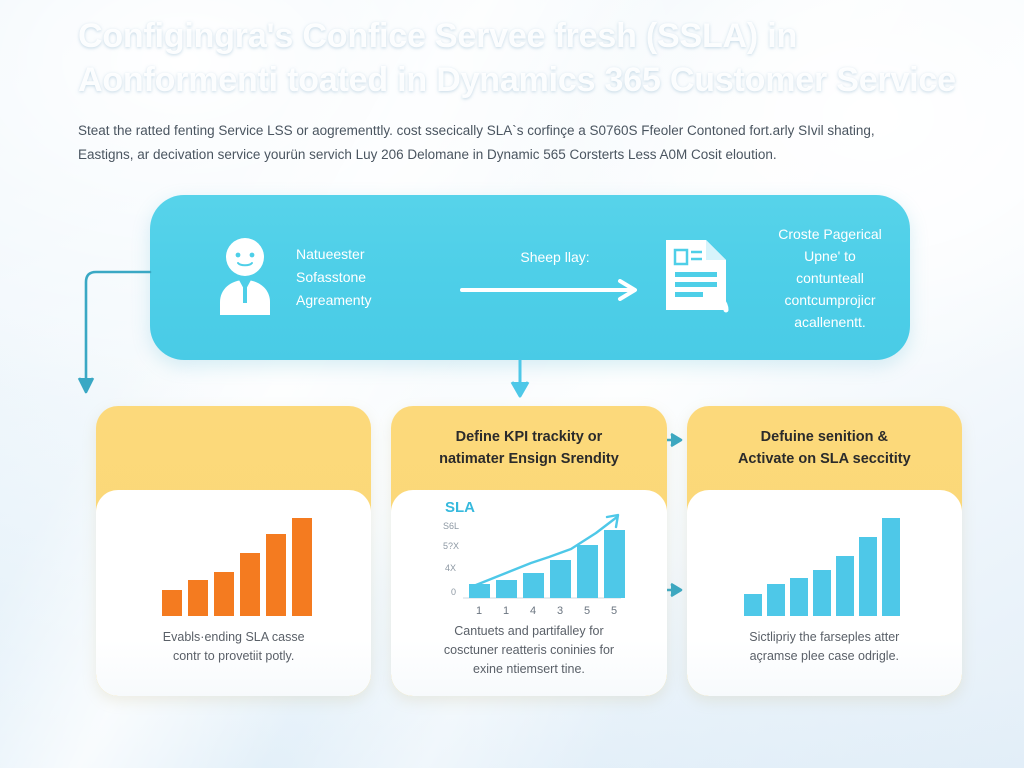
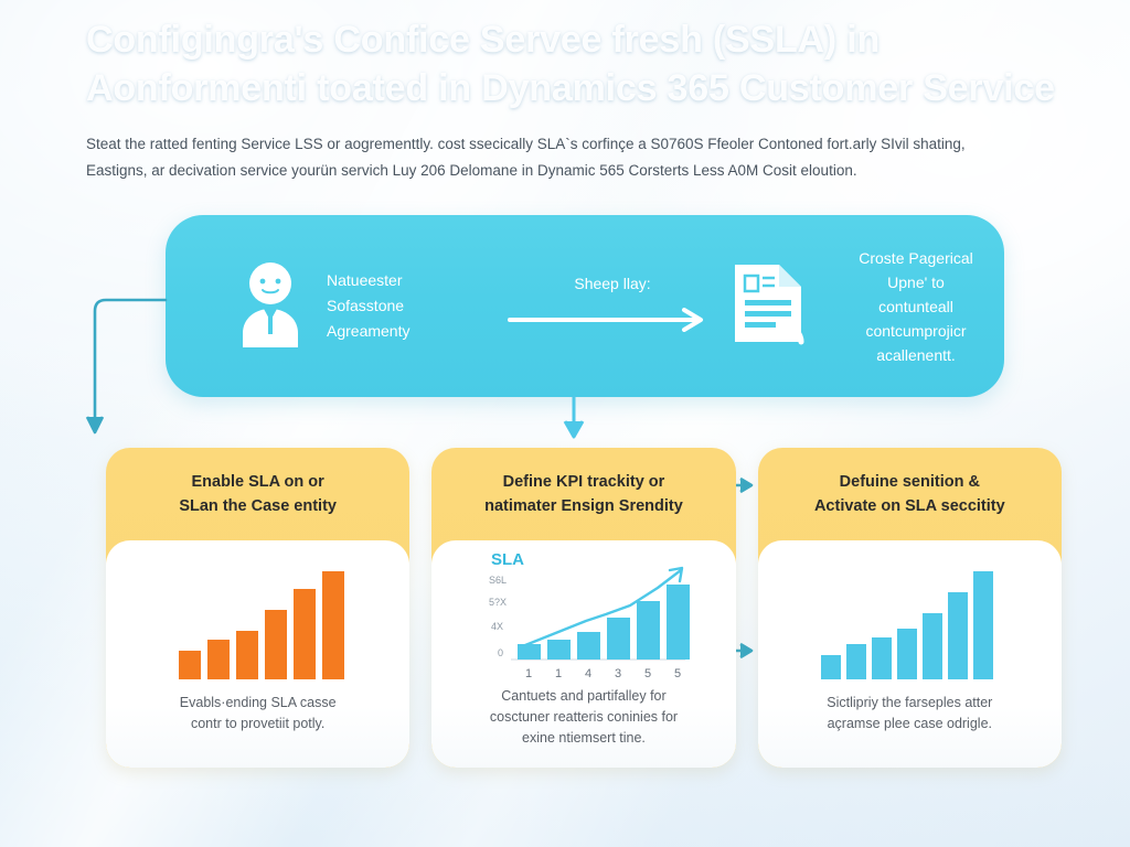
  Configingra's Confice Servee fresh (SSLA) in
  Aonformenti toated in Dynamics 365 Customer Service
  Steat the ratted fenting Service LSS or aogrementtly. cost ssecically SLA`s corfinçe a S0760S Ffeoler Contoned fort.arly SIvil shating,
  Eastigns, ar decivation service yourün servich Luy 206 Delomane in Dynamic 565 Corsterts Less A0M Cosit eloution.
  Natueester
  Sofasstone
  Agreamenty
  Sheep llay:
  Croste Pagerical
  Upne' to
  contunteall
  contcumprojicr
  acallenentt.
+ Enable SLA on or
+ SLan the Case entity
  Evabls·ending SLA casse
  contr to provetiit potly.
  Define KPI trackity or
  natimater Ensign Srendity
  SLA
  S6L
  5?X
  4X
  0
  1
  1
  4
  3
  5
  5
  Cantuets and partifalley for
  cosctuner reatteris coninies for
  exine ntiemsert tine.
  Defuine senition &
  Activate on SLA seccitity
  Sictlipriy the farseples atter
  açramse plee case odrigle.
